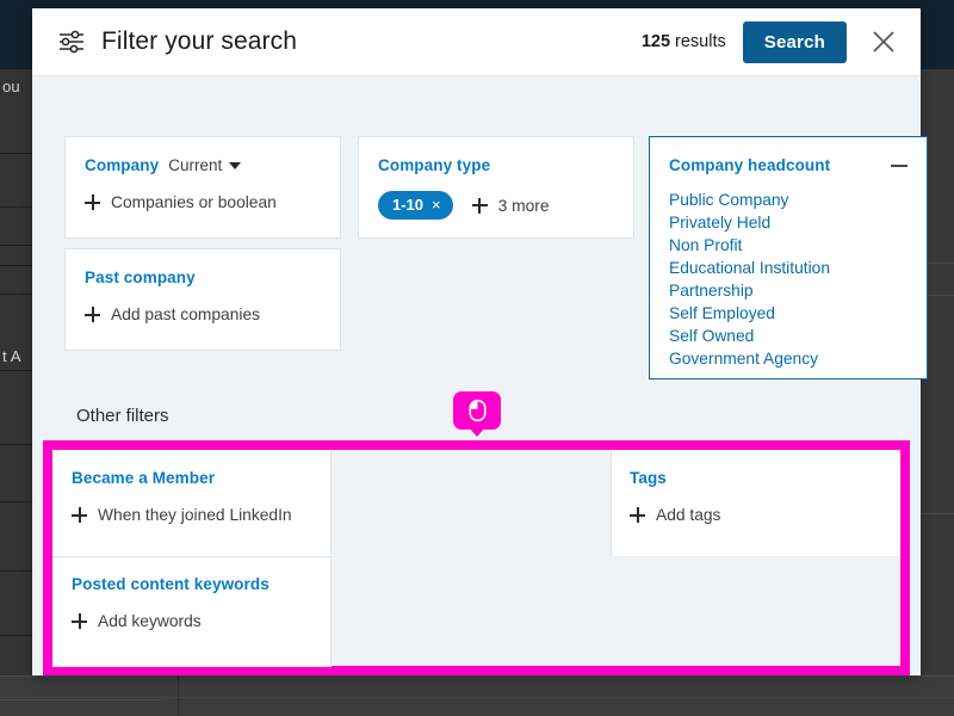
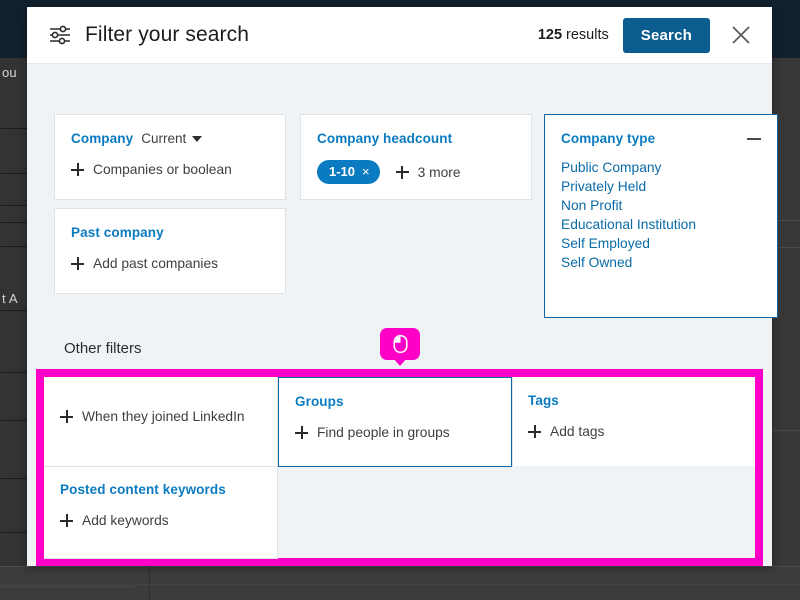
  ou
  t A
  Filter your search
  125 results
  Search
  Company
  Current
  Companies or boolean
  Past company
  Add past companies
- Company type
+ Company headcount
  1-10
  ×
  3 more
- Company headcount
+ Company type
  Public Company
  Privately Held
  Non Profit
  Educational Institution
- Partnership
  Self Employed
  Self Owned
- Government Agency
  Other filters
- Became a Member
  When they joined LinkedIn
+ Groups
+ Find people in groups
  Tags
  Add tags
  Posted content keywords
  Add keywords
